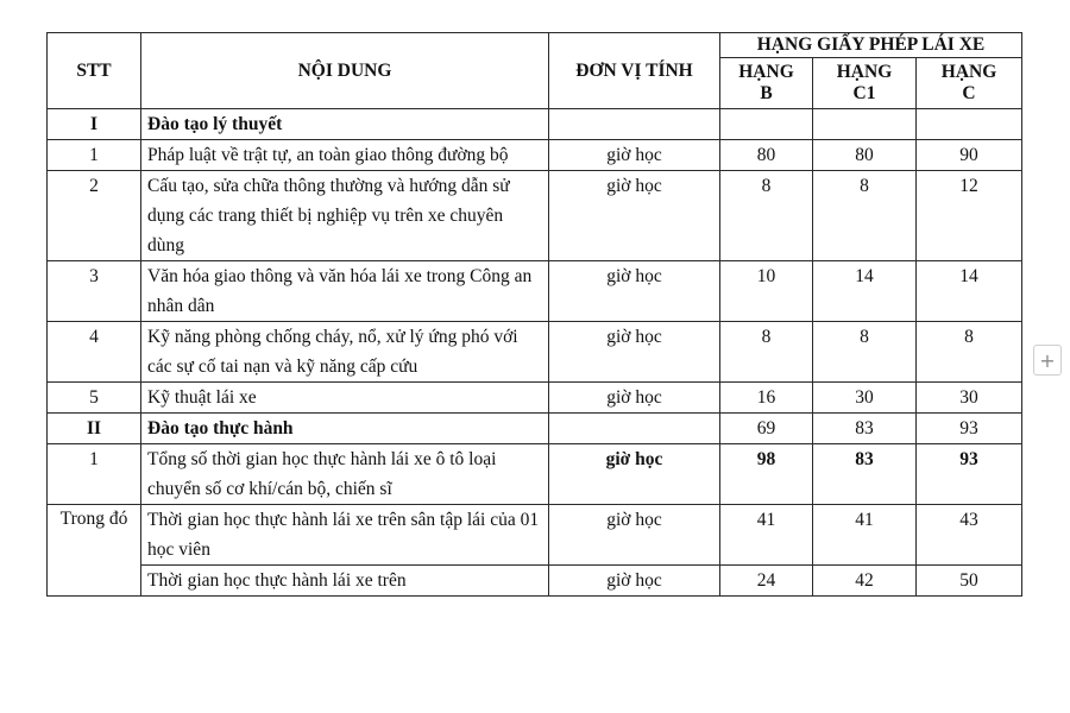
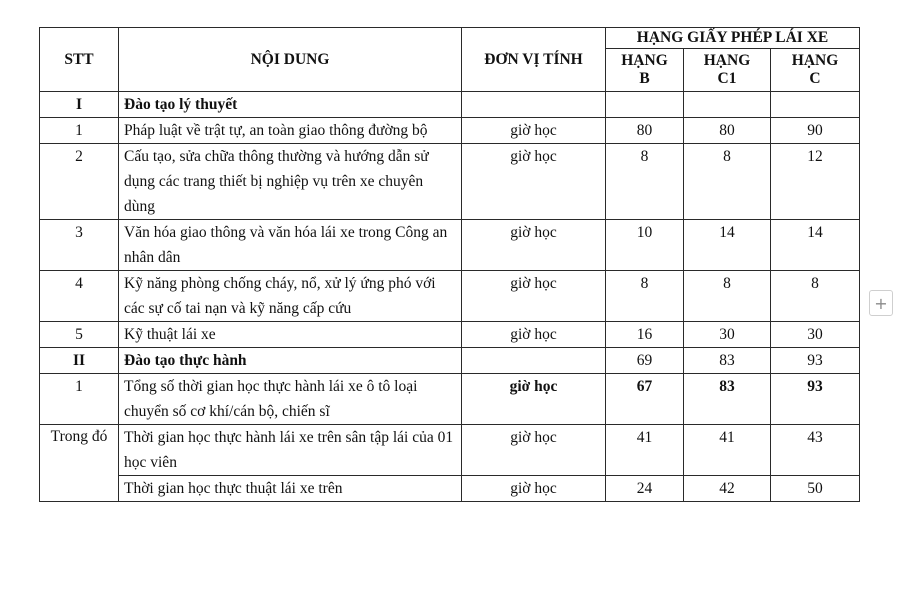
  STT	NỘI DUNG	ĐƠN VỊ TÍNH	HẠNG GIẤY PHÉP LÁI XE
  HẠNGB	HẠNGC1	HẠNGC
  I	Đào tạo lý thuyết
  1	Pháp luật về trật tự, an toàn giao thông đường bộ	giờ học	80	80	90
  2	Cấu tạo, sửa chữa thông thường và hướng dẫn sử dụng các trang thiết bị nghiệp vụ trên xe chuyên dùng	giờ học	8	8	12
  3	Văn hóa giao thông và văn hóa lái xe trong Công an nhân dân	giờ học	10	14	14
  4	Kỹ năng phòng chống cháy, nổ, xử lý ứng phó với các sự cố tai nạn và kỹ năng cấp cứu	giờ học	8	8	8
  5	Kỹ thuật lái xe	giờ học	16	30	30
  II	Đào tạo thực hành		69	83	93
- 1	Tổng số thời gian học thực hành lái xe ô tô loại chuyển số cơ khí/cán bộ, chiến sĩ	giờ học	98	83	93
+ 1	Tổng số thời gian học thực hành lái xe ô tô loại chuyển số cơ khí/cán bộ, chiến sĩ	giờ học	67	83	93
  Trong đó	Thời gian học thực hành lái xe trên sân tập lái của 01 học viên	giờ học	41	41	43
- Thời gian học thực hành lái xe trên	giờ học	24	42	50
+ Thời gian học thực thuật lái xe trên	giờ học	24	42	50
  +
